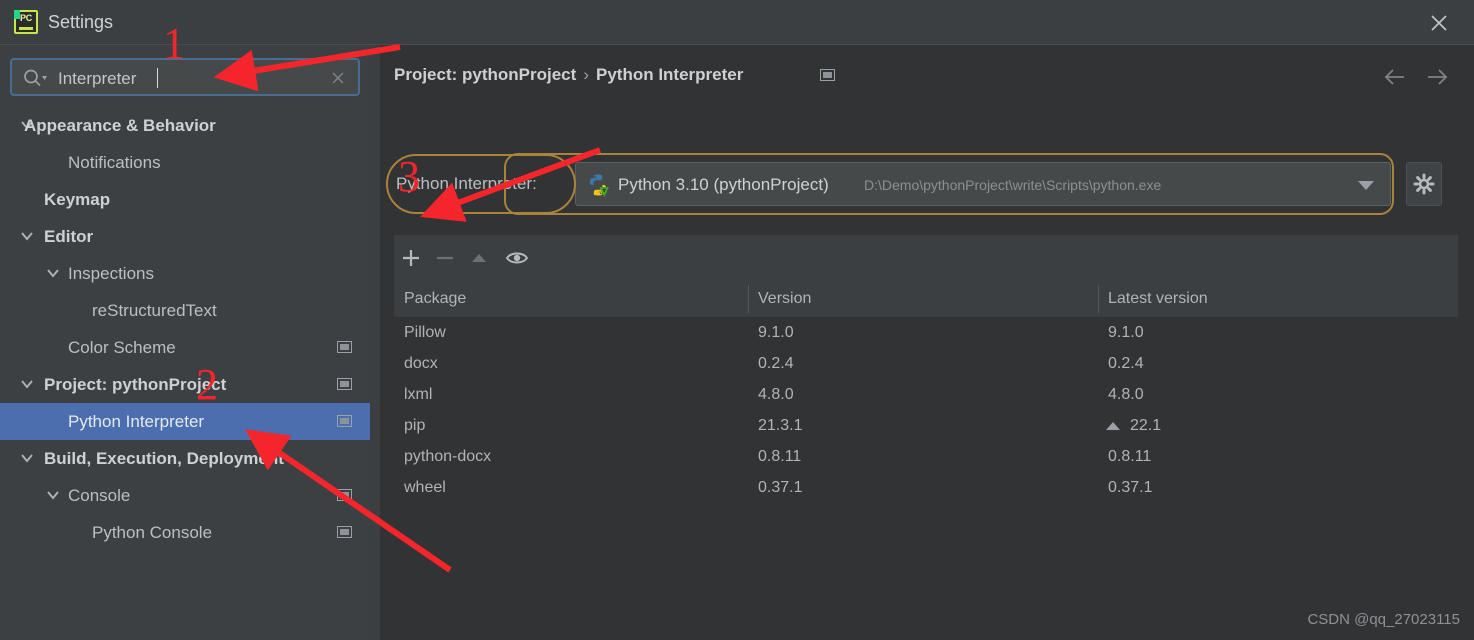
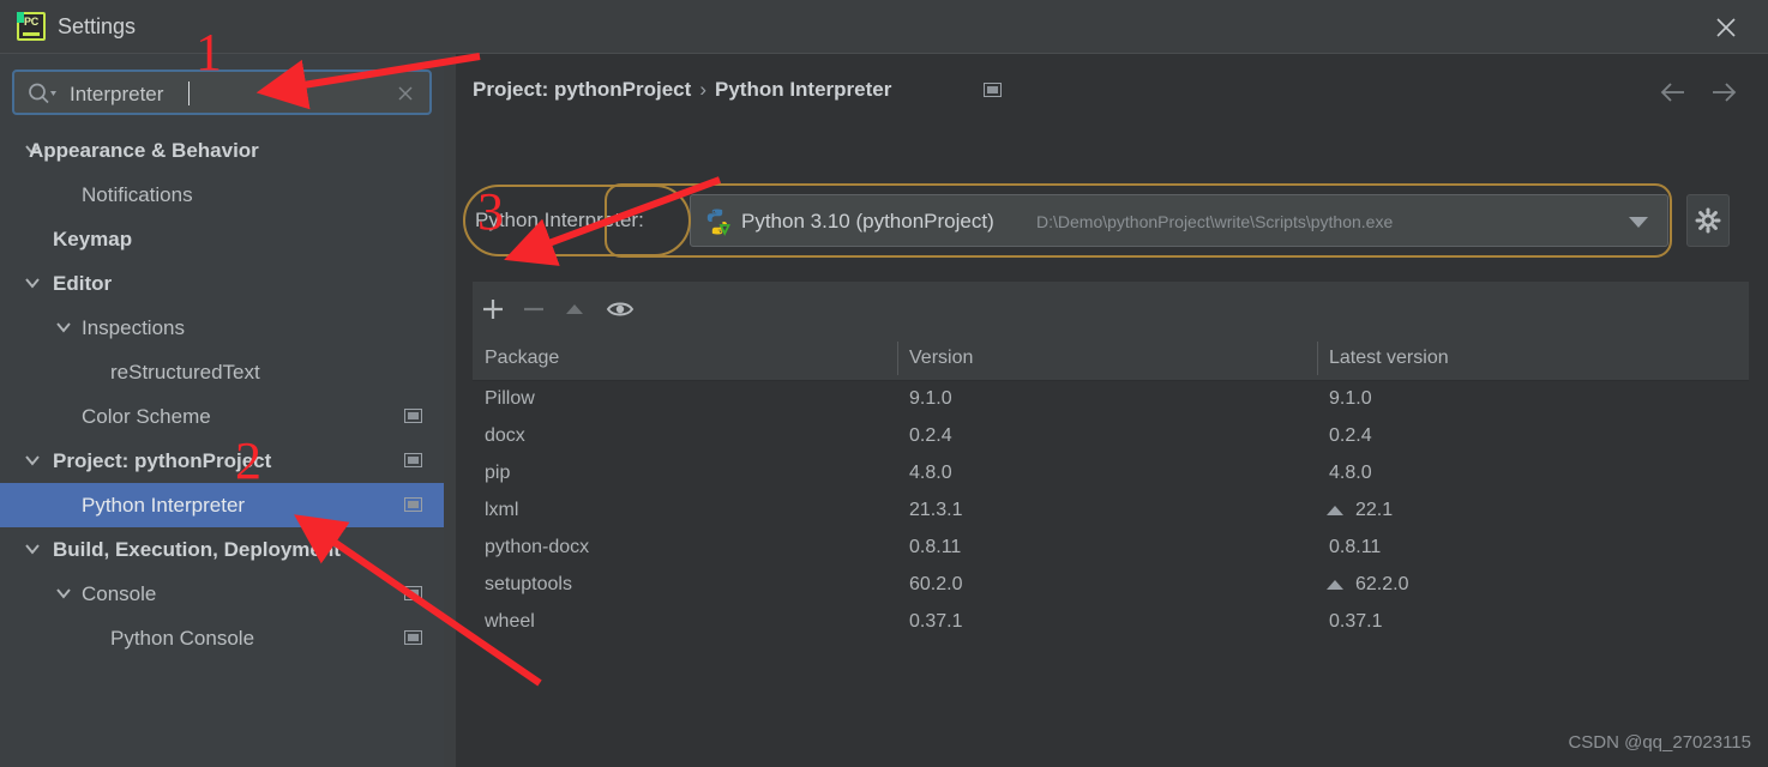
  PC
  Settings
  Interpreter
  Appearance & Behavior
  Notifications
  Keymap
  Editor
  Inspections
  reStructuredText
  Color Scheme
  Project: pythonProject
  Python Interpreter
  Build, Execution, Deployment
  Console
  Python Console
  Project: pythonProject › Python Interpreter
  Python Interprer:
  Python 3.10 (pythonProject)
  D:\Demo\pythonProject\write\Scripts\python.exe
  Package
  Version
  Latest version
  Pillow
  9.1.0
  9.1.0
  docx
  0.2.4
  0.2.4
- lxml
+ pip
  4.8.0
  4.8.0
- pip
+ lxml
  21.3.1
  22.1
  python-docx
  0.8.11
  0.8.11
+ setuptools
+ 60.2.0
+ 62.2.0
  wheel
  0.37.1
  0.37.1
  CSDN @qq_27023115
  1
  2
  3
